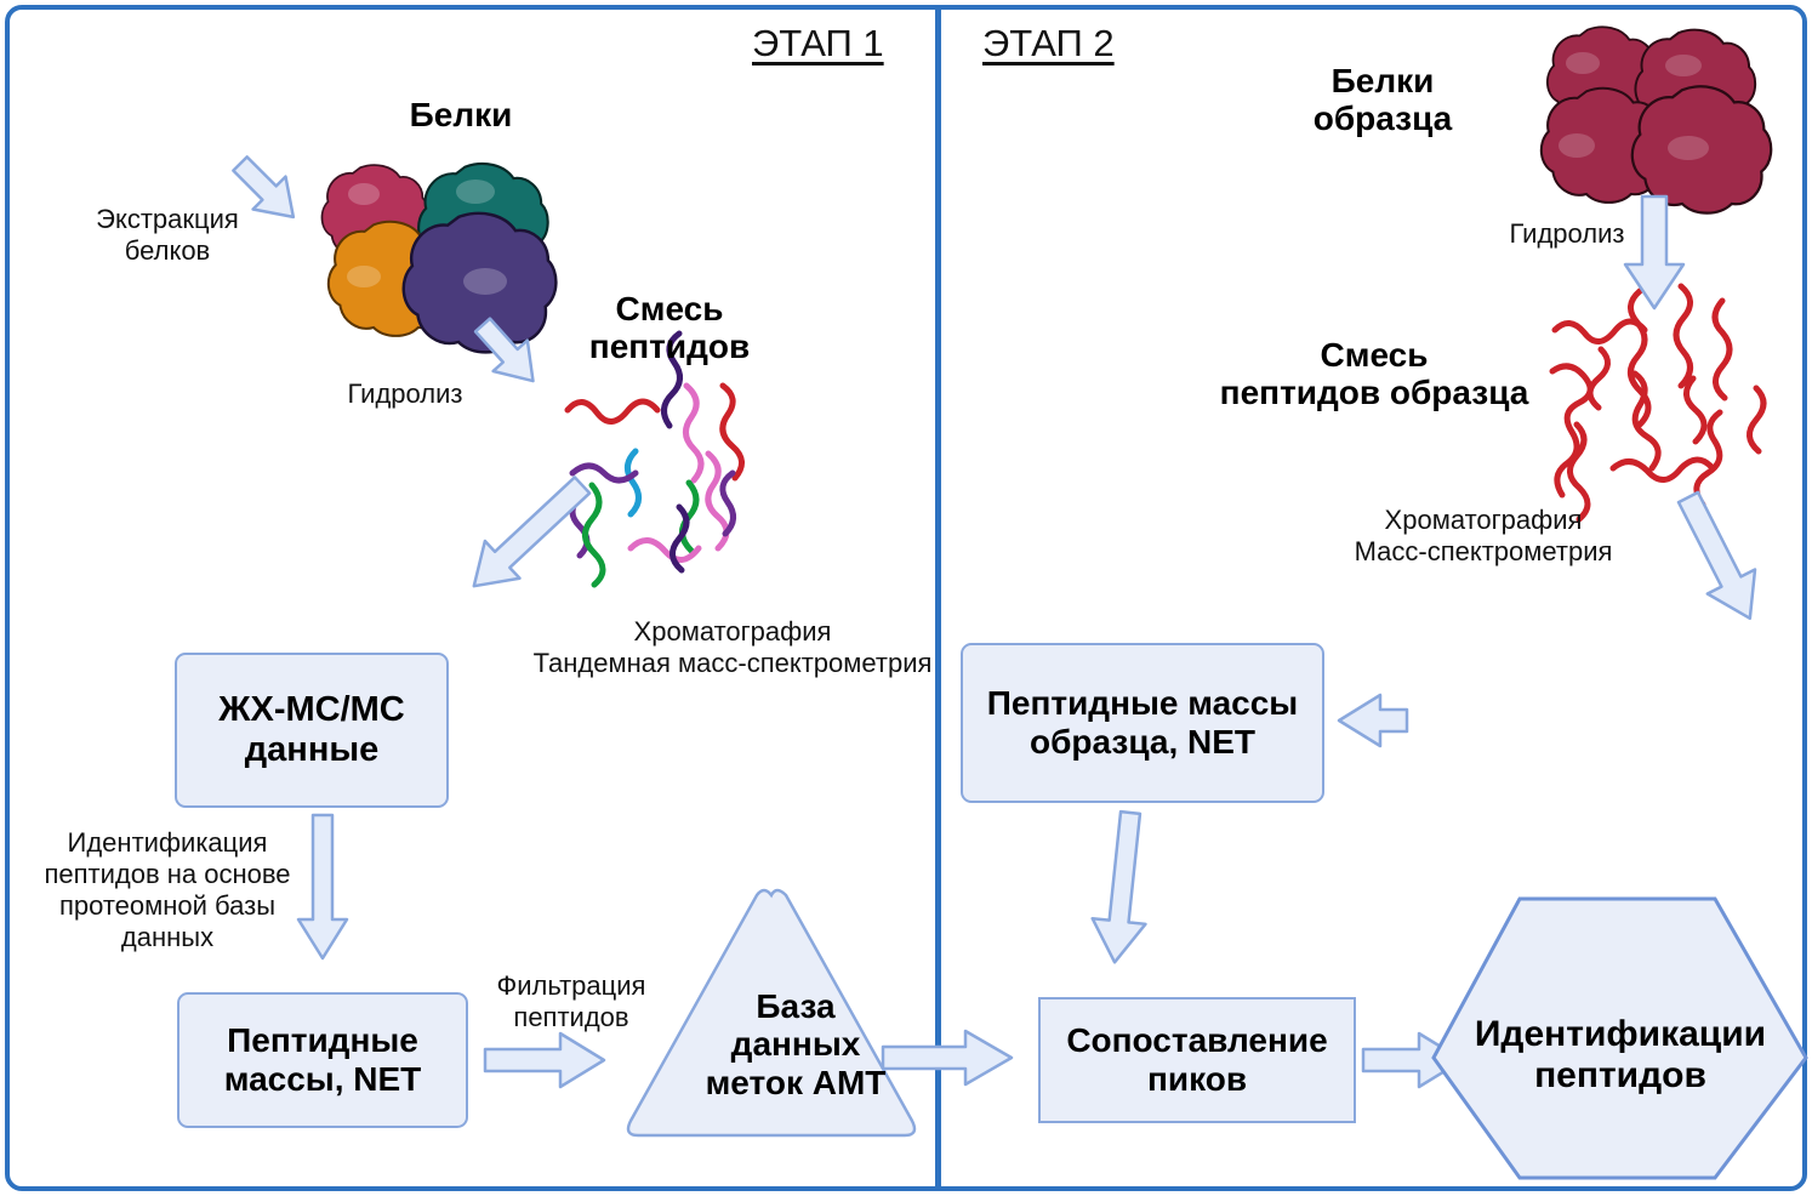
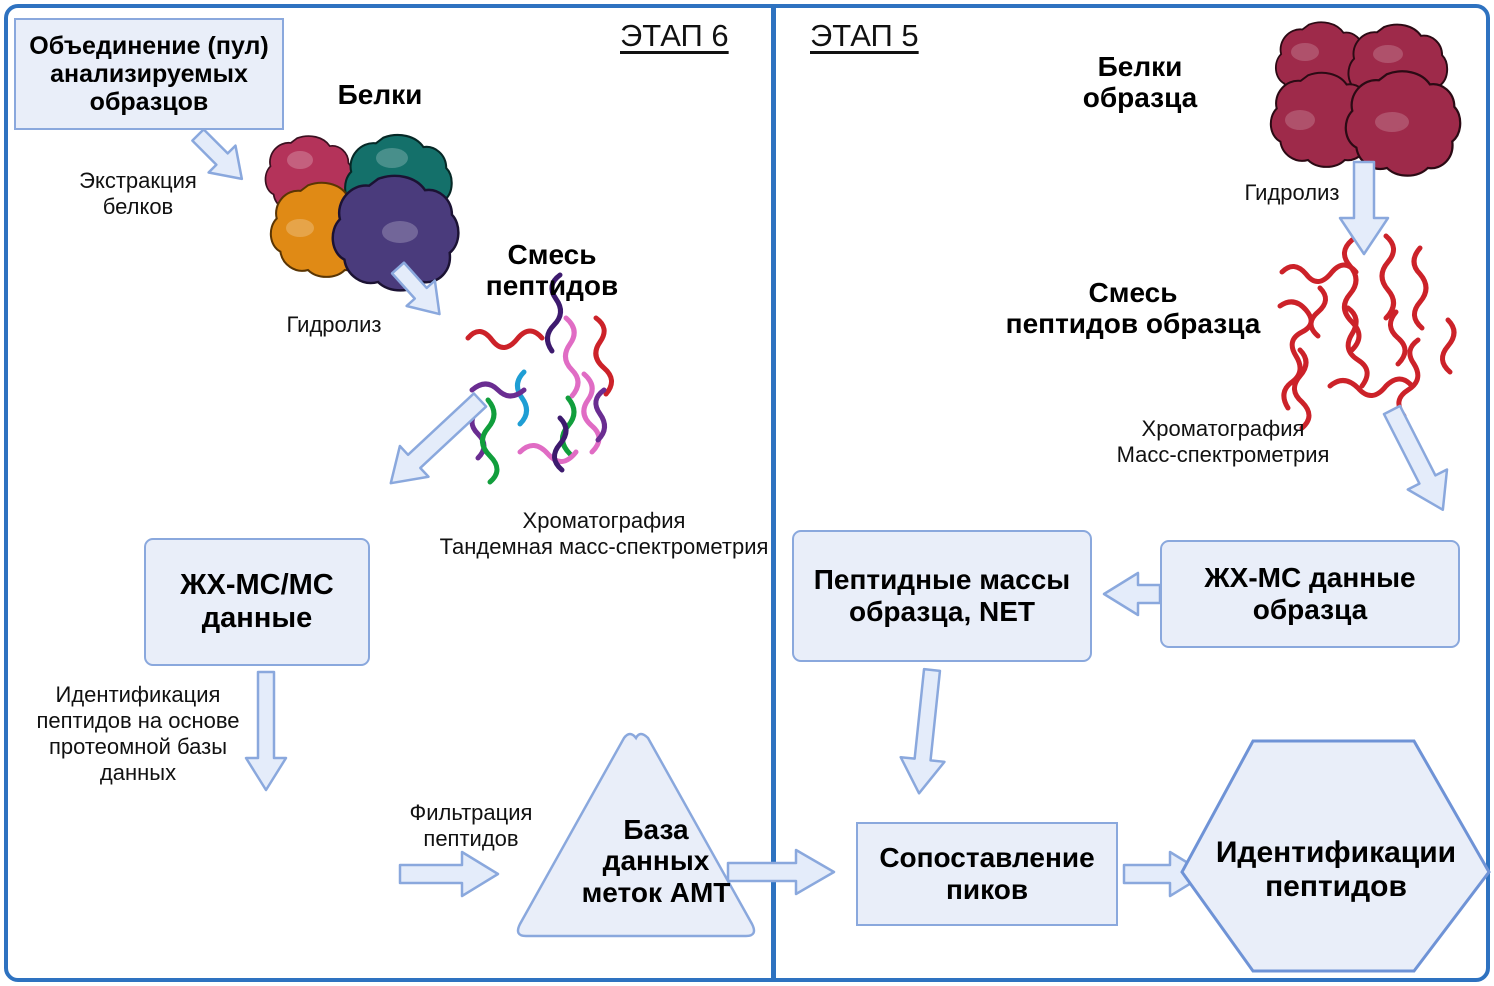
- ЭТАП 1
+ ЭТАП 6
- ЭТАП 2
+ ЭТАП 5
+ Объединение (пул) анализируемых образцов
  Белки
  Экстракция
  белков
  Гидролиз
  Смесь
  пептидов
  Хроматография
  Тандемная масс-спектрометрия
  ЖХ-МС/МС данные
  Идентификация
  пептидов на основе
  протеомной базы
  данных
- Пептидные массы, NET
  Фильтрация
  пептидов
  База
  данных
  меток AMT
  Белки
  образца
  Гидролиз
  Смесь
  пептидов образца
  Хроматография
  Масс-спектрометрия
+ ЖХ-МС данные образца
  Пептидные массы образца, NET
  Сопоставление пиков
  Идентификации
  пептидов
